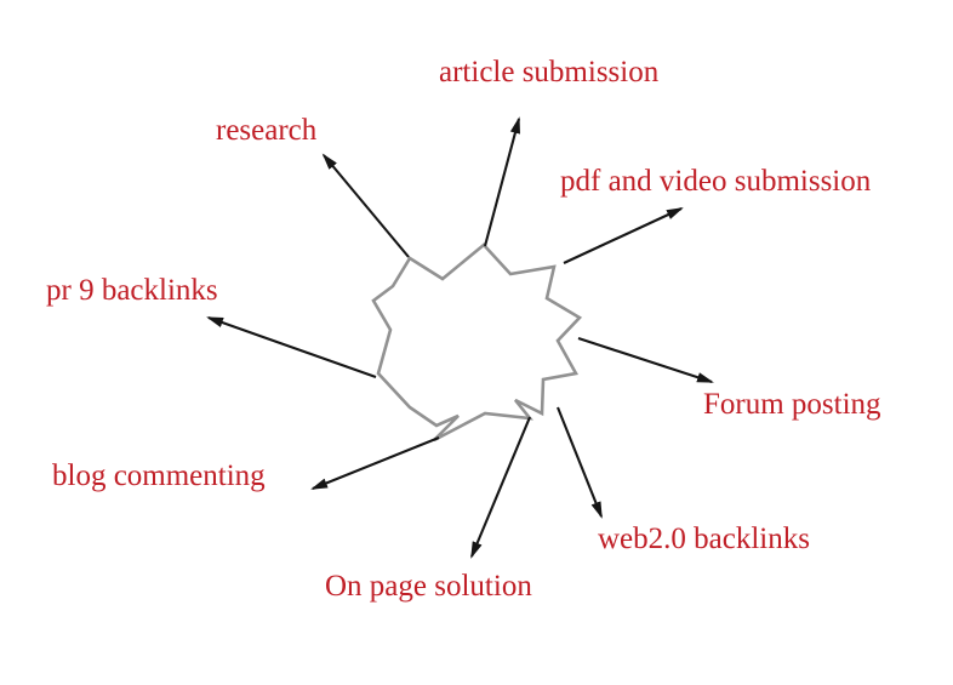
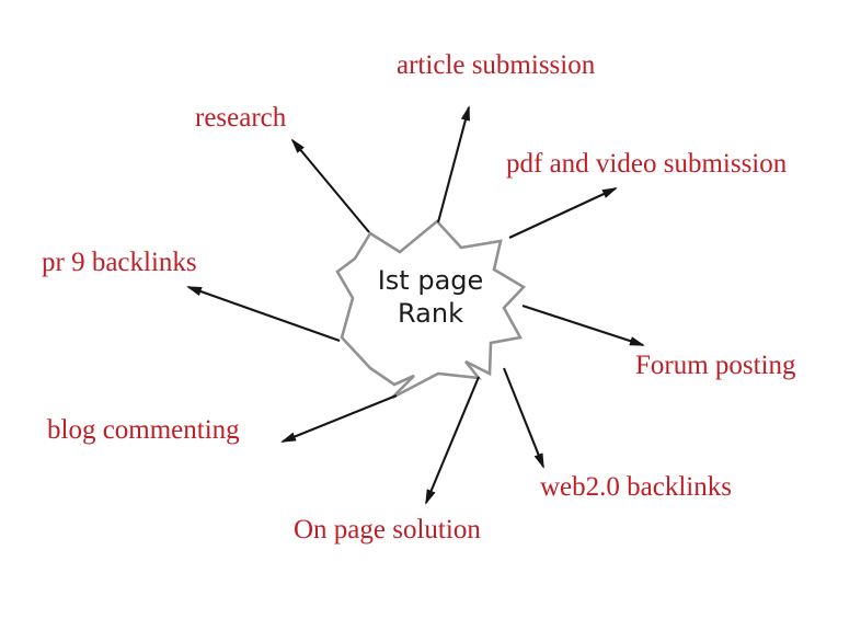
  article submission
  research
  pdf and video submission
  pr 9 backlinks
  Forum posting
  blog commenting
  web2.0 backlinks
  On page solution
+ Ist page
+ Rank
